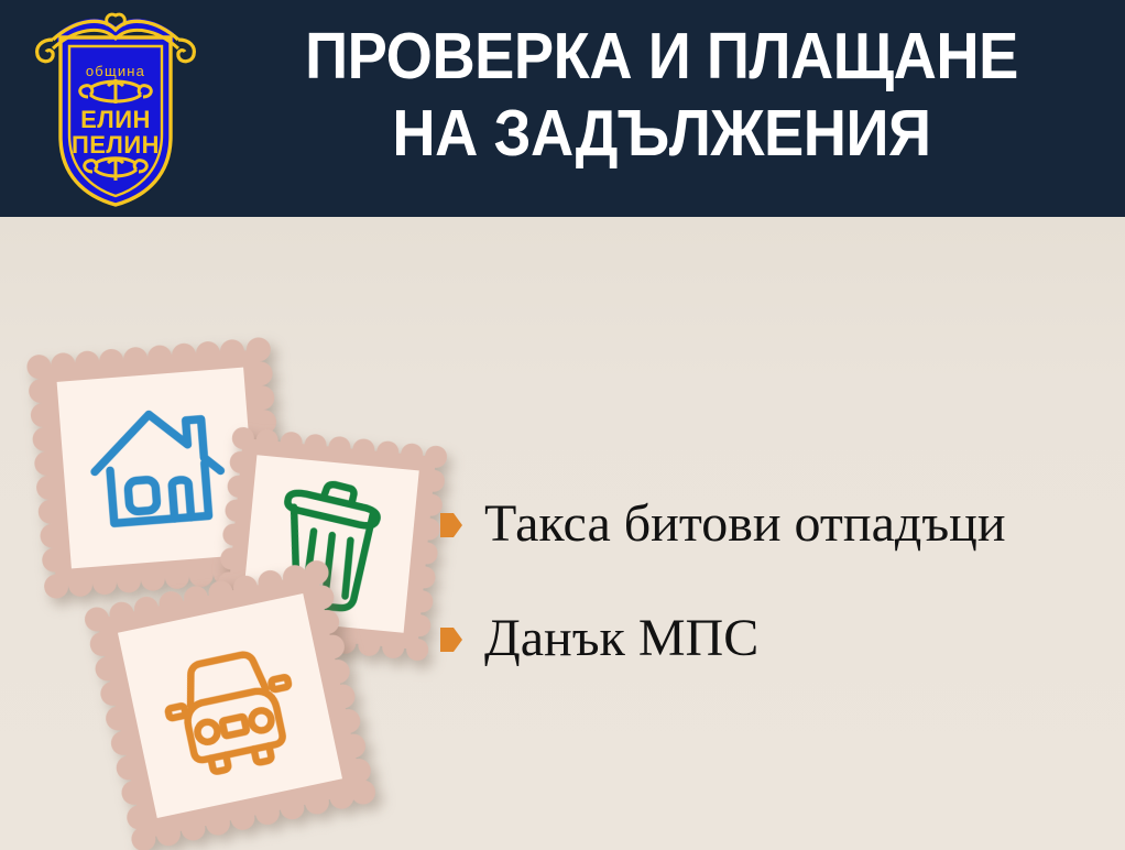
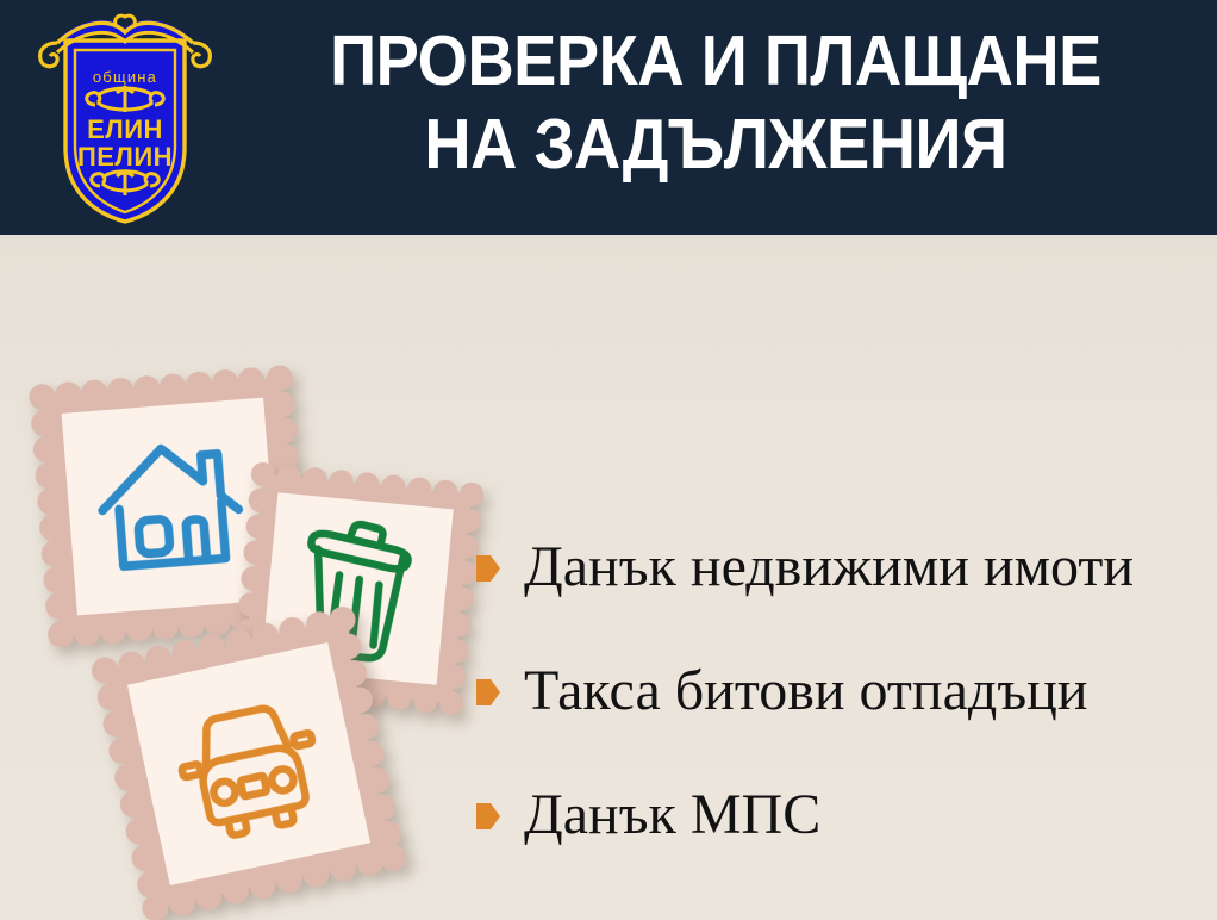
  ПРОВЕРКА И ПЛАЩАНЕ
  НА ЗАДЪЛЖЕНИЯ
  община
  ЕЛИН
  ПЕЛИН
+ Данък недвижими имоти
  Такса битови отпадъци
  Данък МПС
